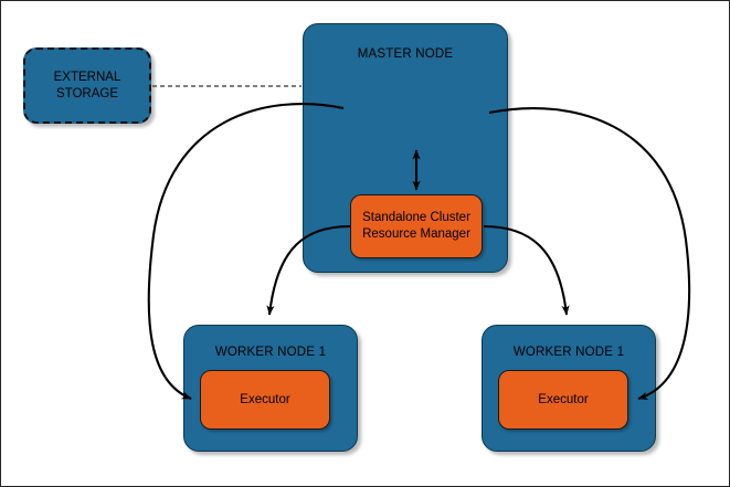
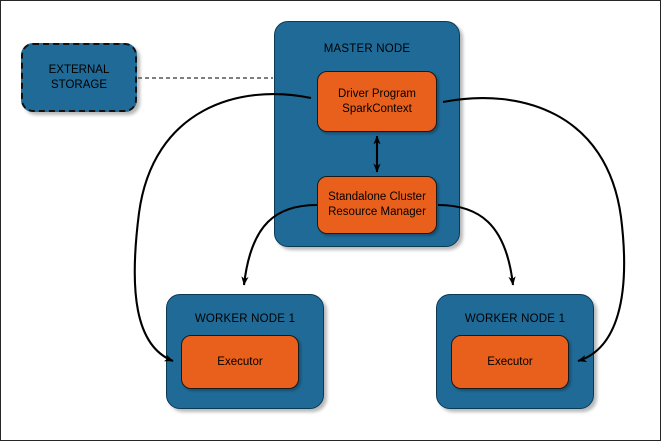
  EXTERNAL
  STORAGE
  MASTER NODE
+ Driver Program
+ SparkContext
  Standalone Cluster
  Resource Manager
  WORKER NODE 1
  Executor
  WORKER NODE 1
  Executor
